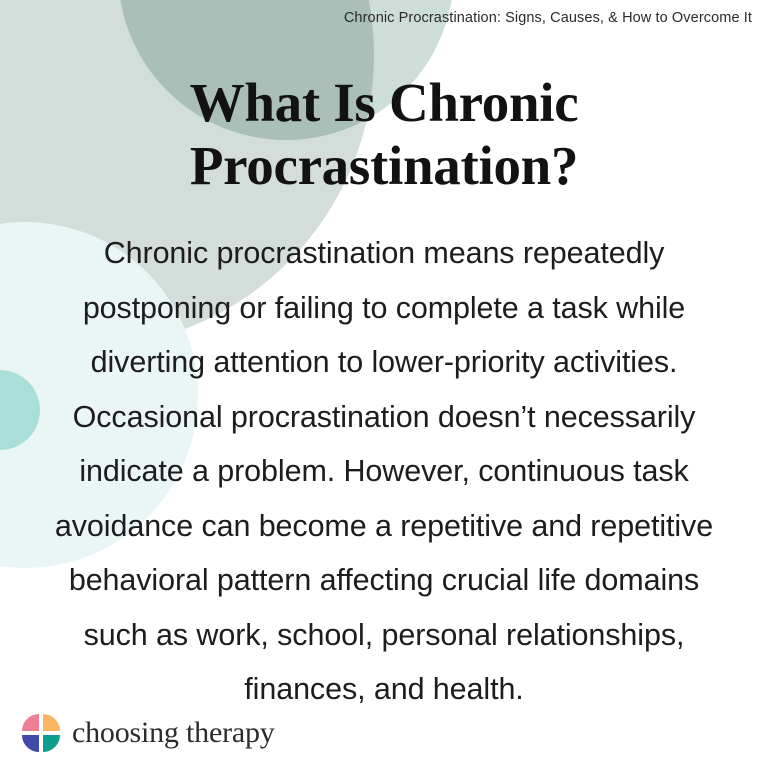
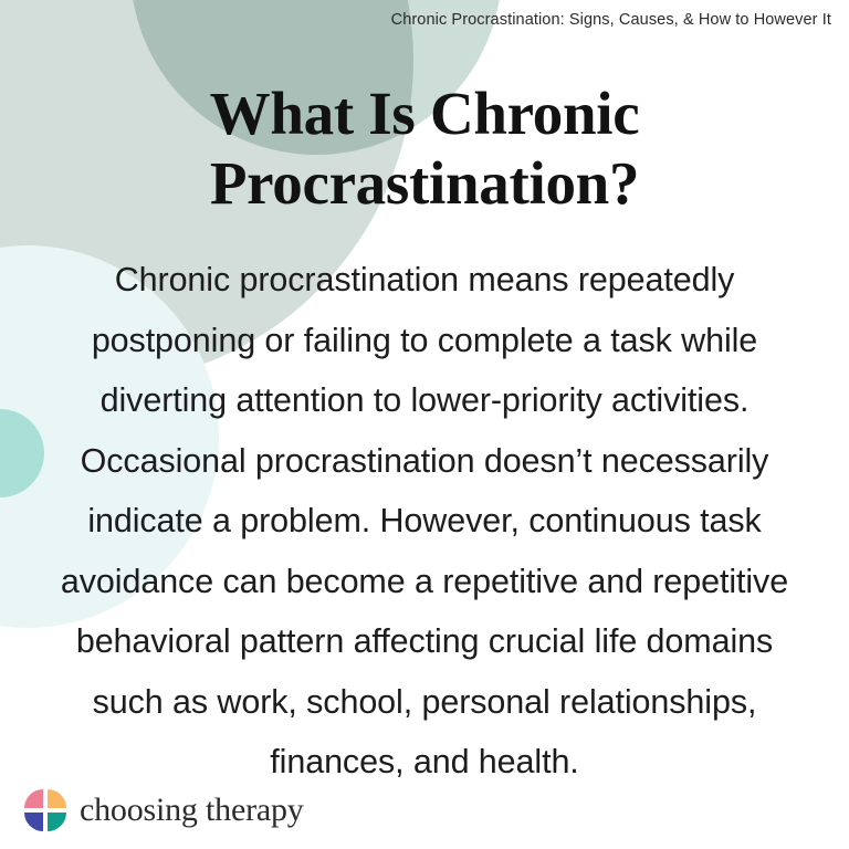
- Chronic Procrastination: Signs, Causes, & How to Overcome It
+ Chronic Procrastination: Signs, Causes, & How to However It
  What Is Chronic Procrastination?
  Chronic procrastination means repeatedly postponing or failing to complete a task while diverting attention to lower-priority activities. Occasional procrastination doesn’t necessarily indicate a problem. However, continuous task avoidance can become a repetitive and repetitive behavioral pattern affecting crucial life domains such as work, school, personal relationships, finances, and health.
  choosing therapy
